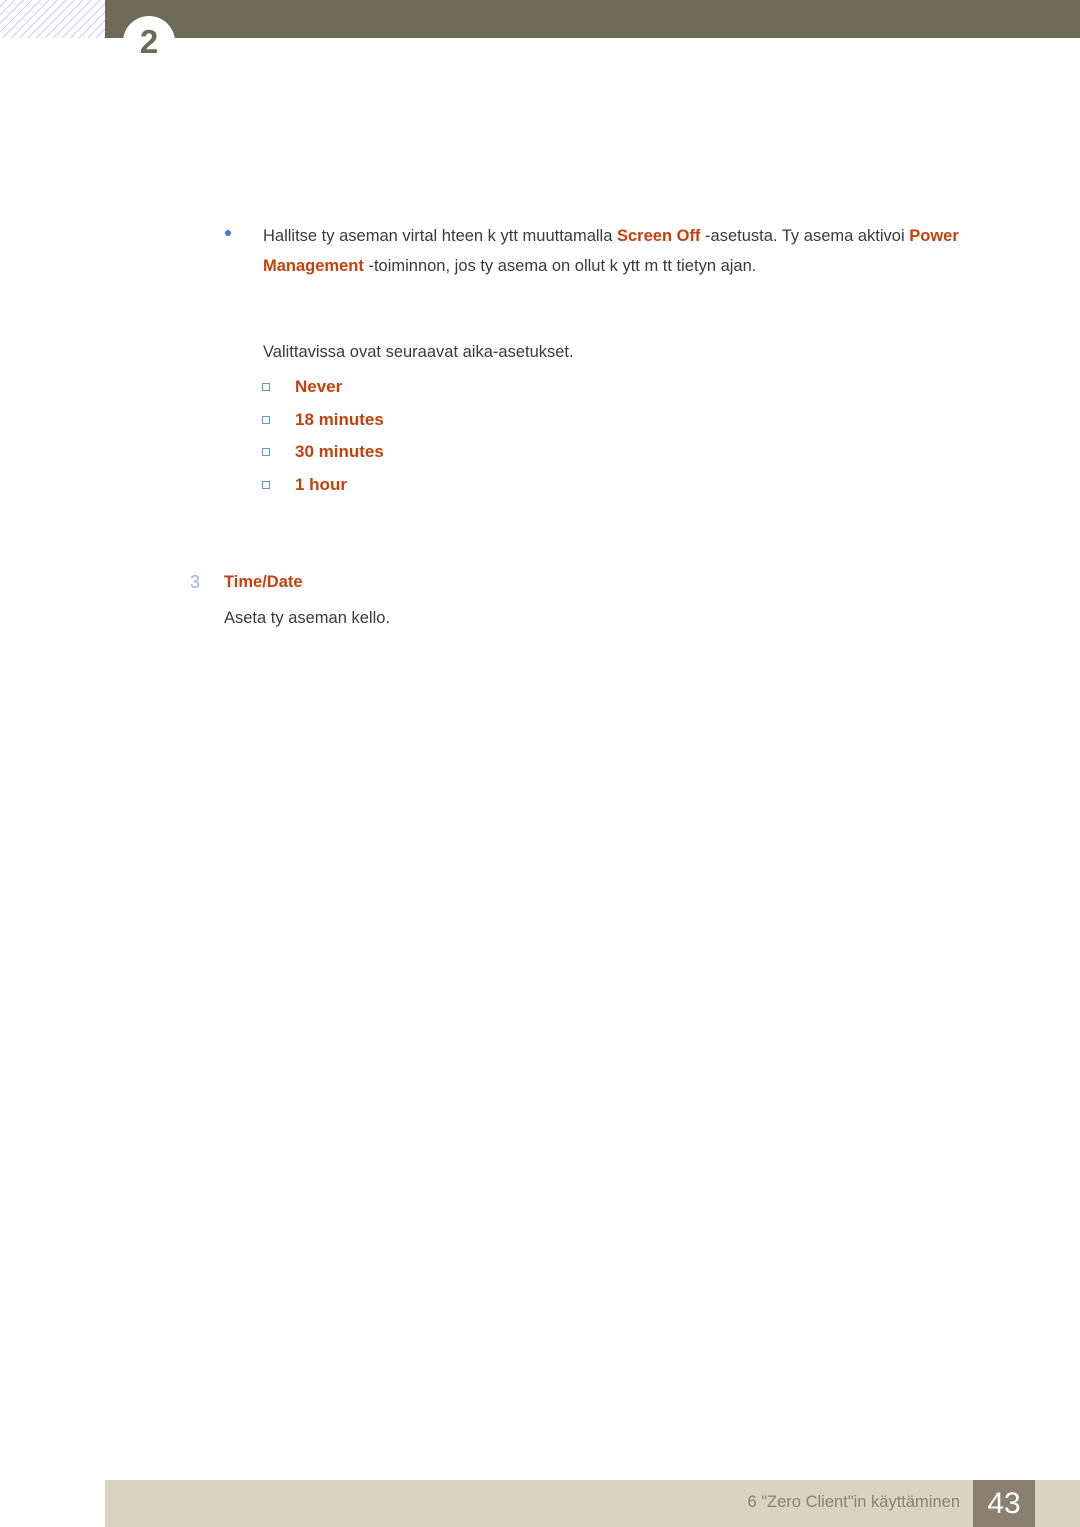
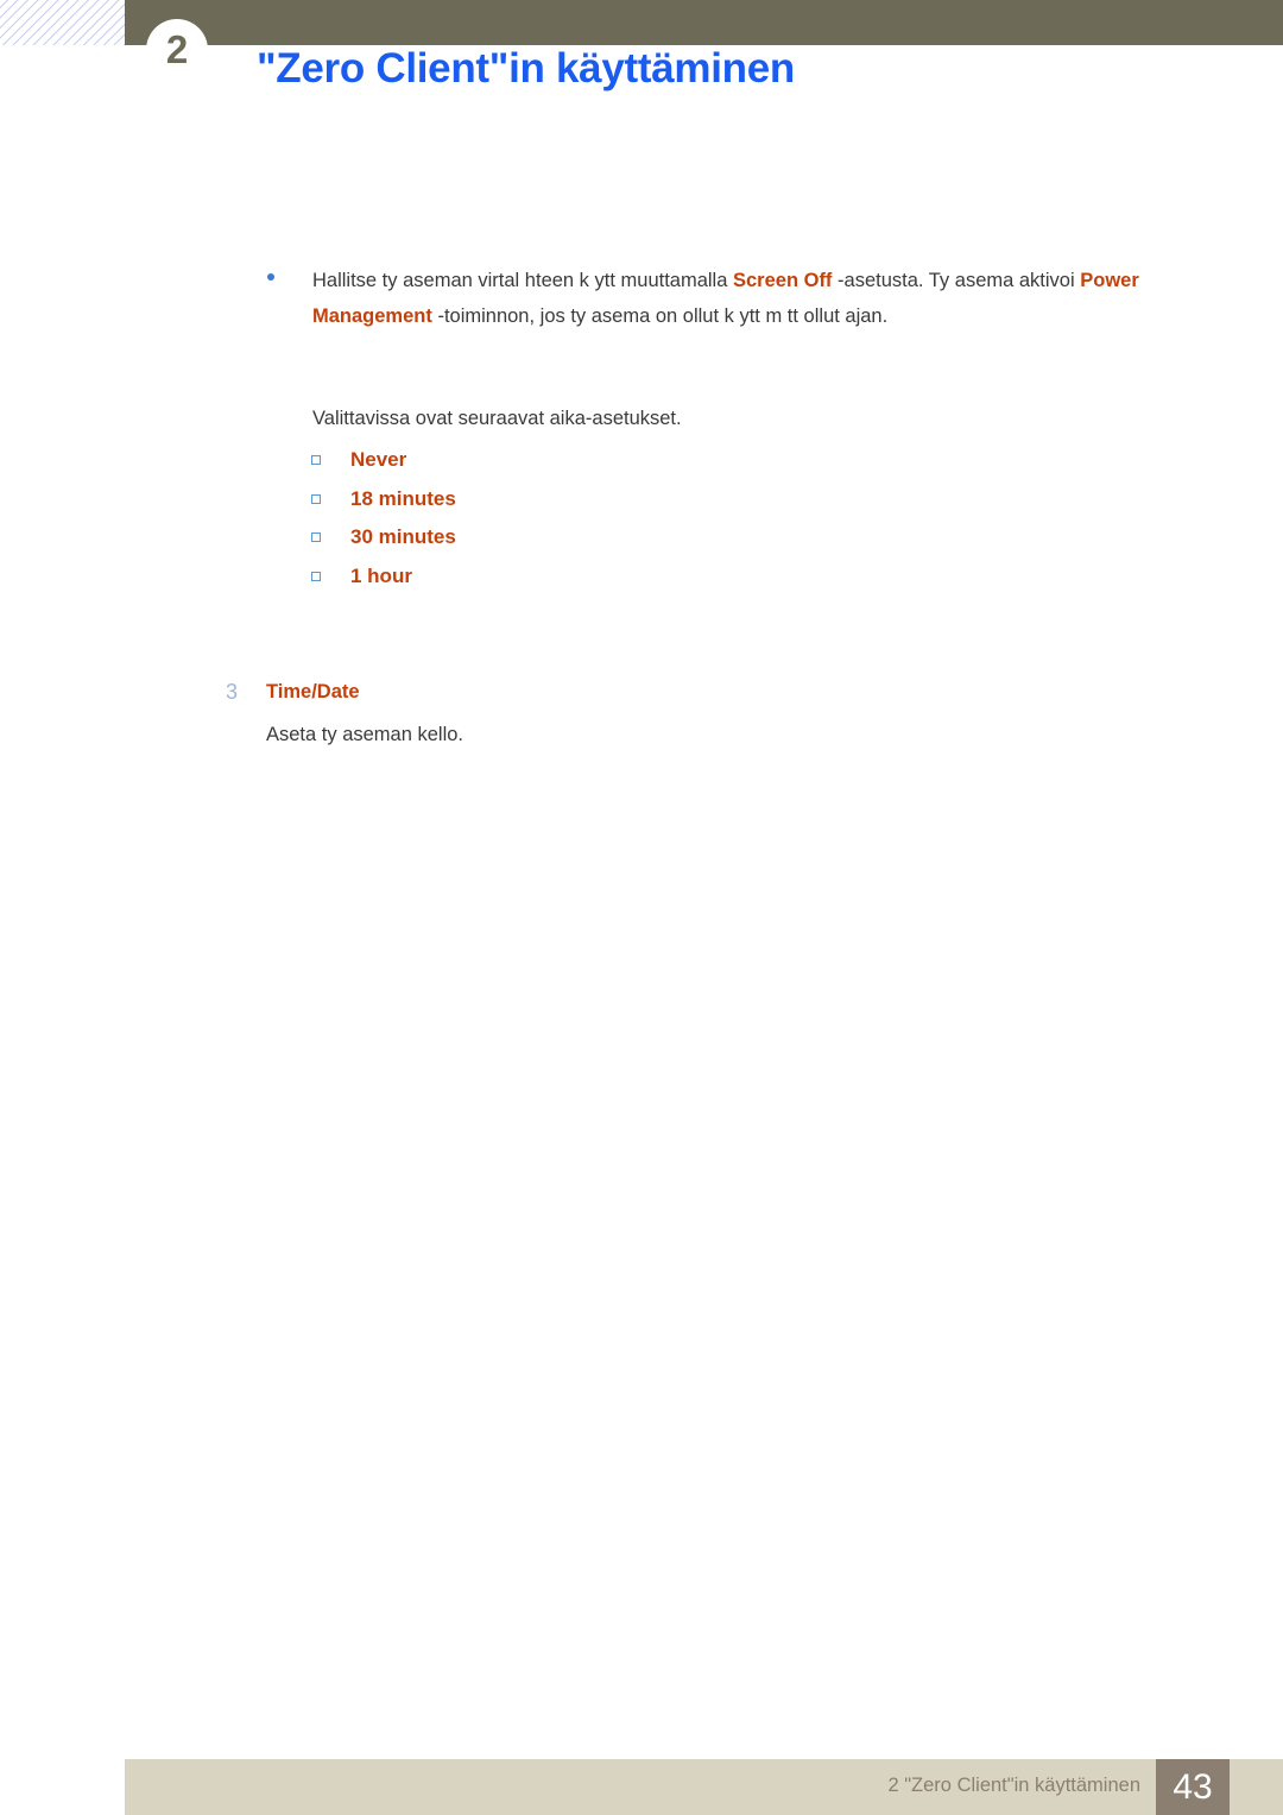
  2
+ "Zero Client"in käyttäminen
- Hallitse ty aseman virtal hteen k ytt muuttamalla Screen Off -asetusta. Ty asema aktivoi Power Management -toiminnon, jos ty asema on ollut k ytt m tt tietyn ajan.
+ Hallitse ty aseman virtal hteen k ytt muuttamalla Screen Off -asetusta. Ty asema aktivoi Power Management -toiminnon, jos ty asema on ollut k ytt m tt ollut ajan.
  Valittavissa ovat seuraavat aika-asetukset.
  Never
  18 minutes
  30 minutes
  1 hour
  3
  Time/Date
  Aseta ty aseman kello.
- 6 "Zero Client"in käyttäminen
+ 2 "Zero Client"in käyttäminen
  43
